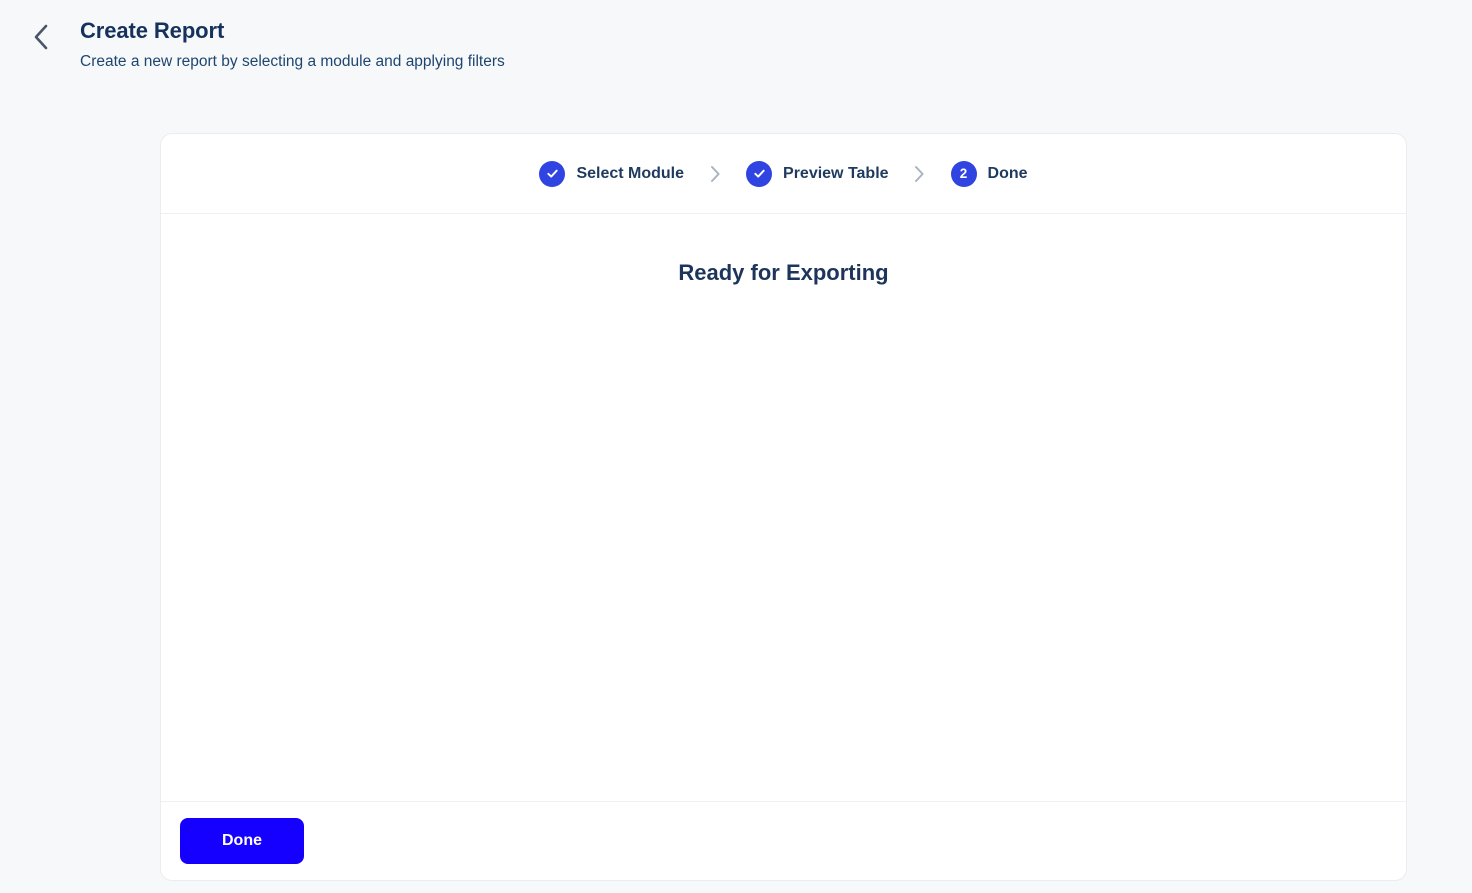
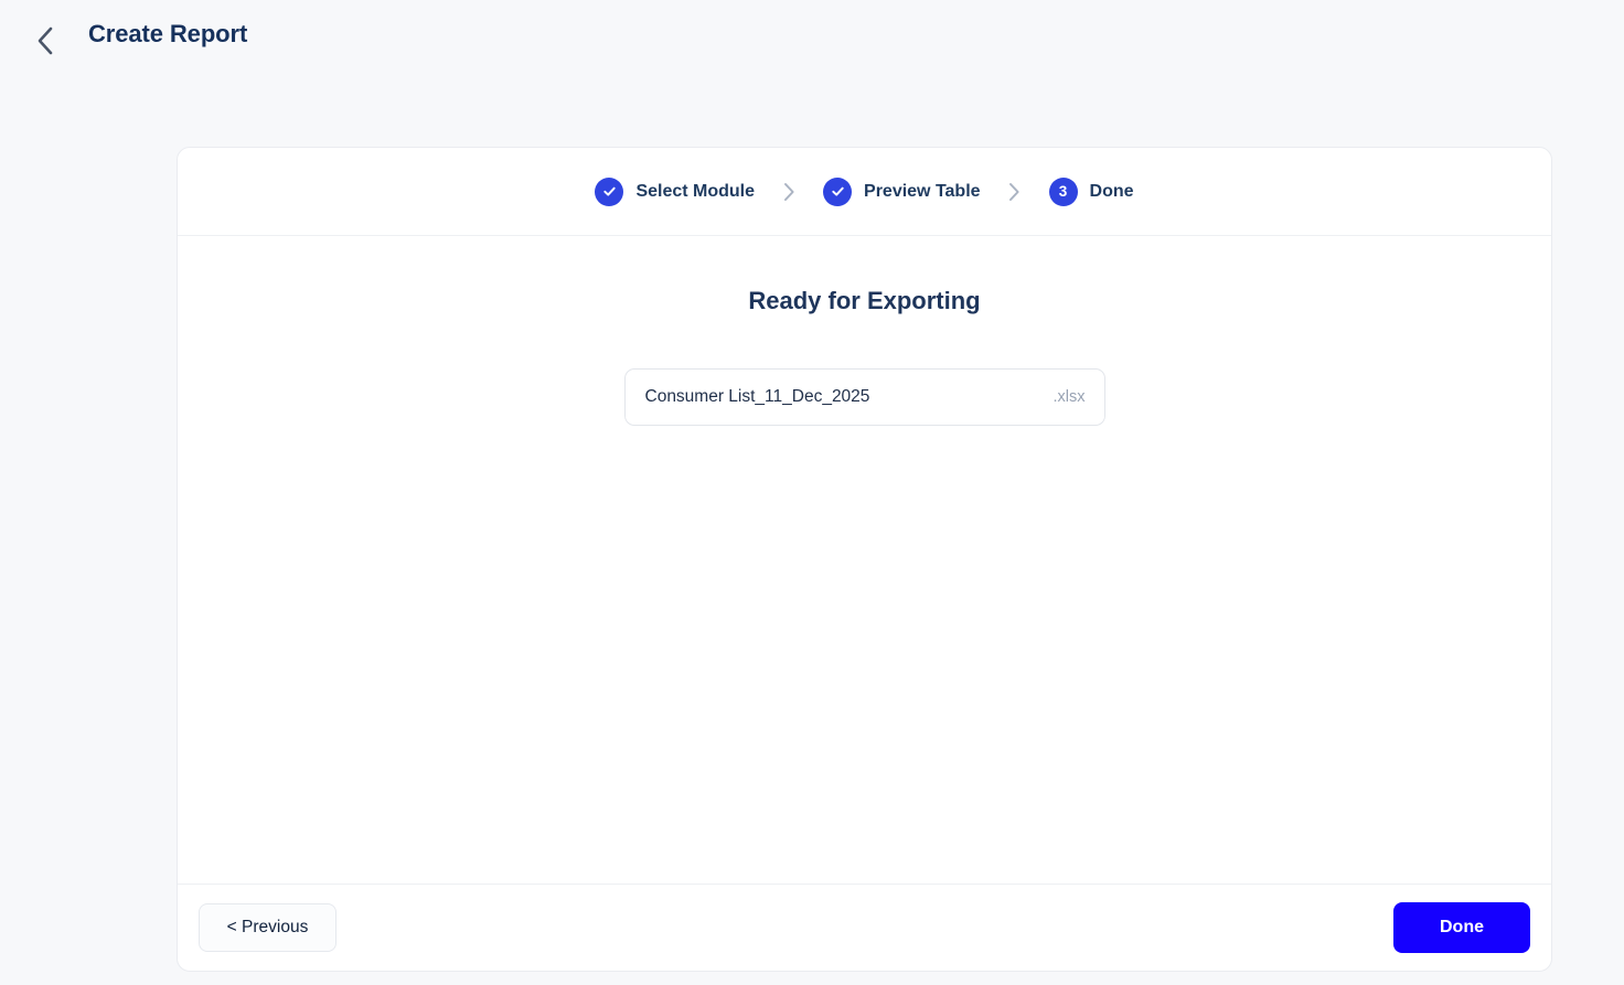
  Create Report
- Create a new report by selecting a module and applying filters
  Select Module
  Preview Table
- 2
+ 3
  Done
  Ready for Exporting
+ Consumer List_11_Dec_2025
+ .xlsx
+ < Previous
  Done
